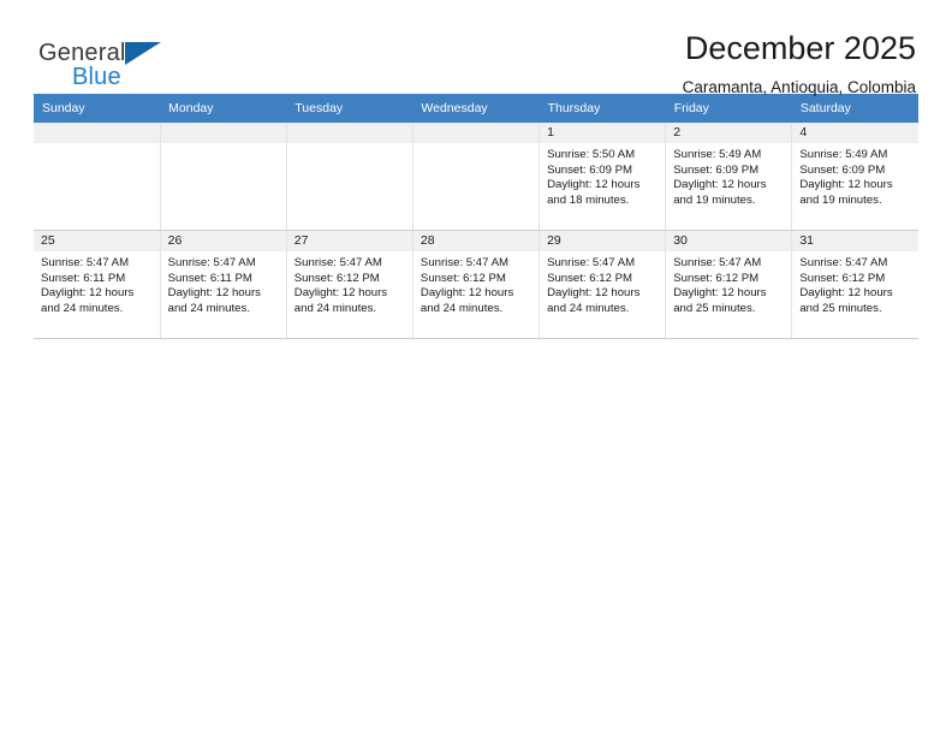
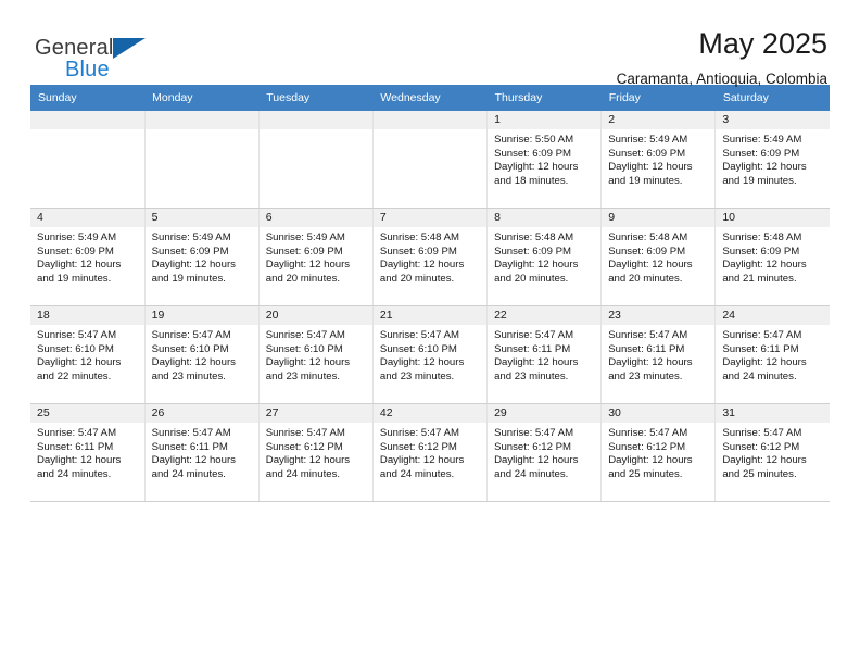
  General
  Blue
- December 2025
+ May 2025
  Caramanta, Antioquia, Colombia
  Sunday	Monday	Tuesday	Wednesday	Thursday	Friday	Saturday
- 				1Sunrise: 5:50 AMSunset: 6:09 PMDaylight: 12 hoursand 18 minutes.	2Sunrise: 5:49 AMSunset: 6:09 PMDaylight: 12 hoursand 19 minutes.	4Sunrise: 5:49 AMSunset: 6:09 PMDaylight: 12 hoursand 19 minutes.
+ 				1Sunrise: 5:50 AMSunset: 6:09 PMDaylight: 12 hoursand 18 minutes.	2Sunrise: 5:49 AMSunset: 6:09 PMDaylight: 12 hoursand 19 minutes.	3Sunrise: 5:49 AMSunset: 6:09 PMDaylight: 12 hoursand 19 minutes.
+ 4Sunrise: 5:49 AMSunset: 6:09 PMDaylight: 12 hoursand 19 minutes.	5Sunrise: 5:49 AMSunset: 6:09 PMDaylight: 12 hoursand 19 minutes.	6Sunrise: 5:49 AMSunset: 6:09 PMDaylight: 12 hoursand 20 minutes.	7Sunrise: 5:48 AMSunset: 6:09 PMDaylight: 12 hoursand 20 minutes.	8Sunrise: 5:48 AMSunset: 6:09 PMDaylight: 12 hoursand 20 minutes.	9Sunrise: 5:48 AMSunset: 6:09 PMDaylight: 12 hoursand 20 minutes.	10Sunrise: 5:48 AMSunset: 6:09 PMDaylight: 12 hoursand 21 minutes.
+ 18Sunrise: 5:47 AMSunset: 6:10 PMDaylight: 12 hoursand 22 minutes.	19Sunrise: 5:47 AMSunset: 6:10 PMDaylight: 12 hoursand 23 minutes.	20Sunrise: 5:47 AMSunset: 6:10 PMDaylight: 12 hoursand 23 minutes.	21Sunrise: 5:47 AMSunset: 6:10 PMDaylight: 12 hoursand 23 minutes.	22Sunrise: 5:47 AMSunset: 6:11 PMDaylight: 12 hoursand 23 minutes.	23Sunrise: 5:47 AMSunset: 6:11 PMDaylight: 12 hoursand 23 minutes.	24Sunrise: 5:47 AMSunset: 6:11 PMDaylight: 12 hoursand 24 minutes.
- 25Sunrise: 5:47 AMSunset: 6:11 PMDaylight: 12 hoursand 24 minutes.	26Sunrise: 5:47 AMSunset: 6:11 PMDaylight: 12 hoursand 24 minutes.	27Sunrise: 5:47 AMSunset: 6:12 PMDaylight: 12 hoursand 24 minutes.	28Sunrise: 5:47 AMSunset: 6:12 PMDaylight: 12 hoursand 24 minutes.	29Sunrise: 5:47 AMSunset: 6:12 PMDaylight: 12 hoursand 24 minutes.	30Sunrise: 5:47 AMSunset: 6:12 PMDaylight: 12 hoursand 25 minutes.	31Sunrise: 5:47 AMSunset: 6:12 PMDaylight: 12 hoursand 25 minutes.
+ 25Sunrise: 5:47 AMSunset: 6:11 PMDaylight: 12 hoursand 24 minutes.	26Sunrise: 5:47 AMSunset: 6:11 PMDaylight: 12 hoursand 24 minutes.	27Sunrise: 5:47 AMSunset: 6:12 PMDaylight: 12 hoursand 24 minutes.	42Sunrise: 5:47 AMSunset: 6:12 PMDaylight: 12 hoursand 24 minutes.	29Sunrise: 5:47 AMSunset: 6:12 PMDaylight: 12 hoursand 24 minutes.	30Sunrise: 5:47 AMSunset: 6:12 PMDaylight: 12 hoursand 25 minutes.	31Sunrise: 5:47 AMSunset: 6:12 PMDaylight: 12 hoursand 25 minutes.
